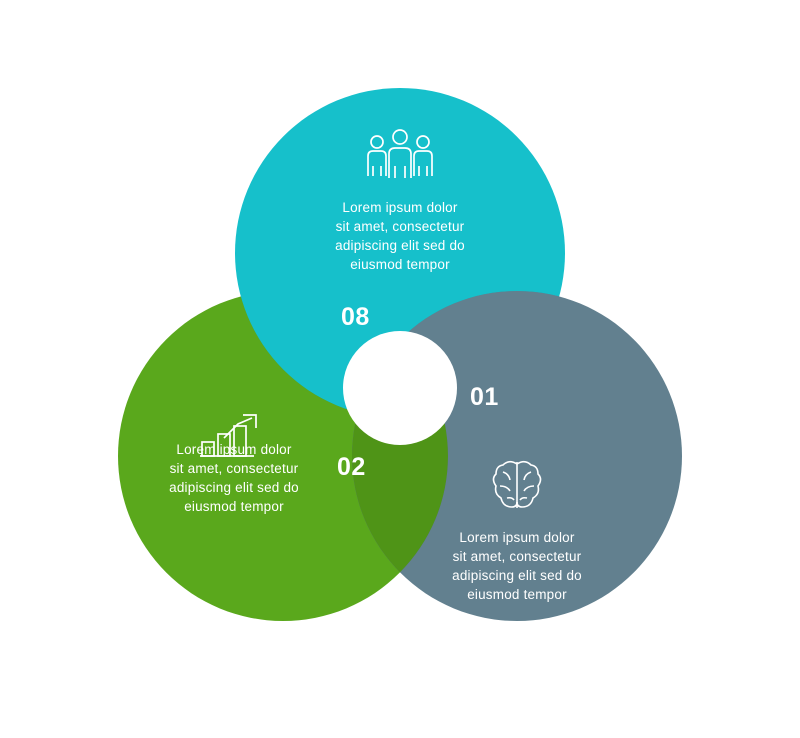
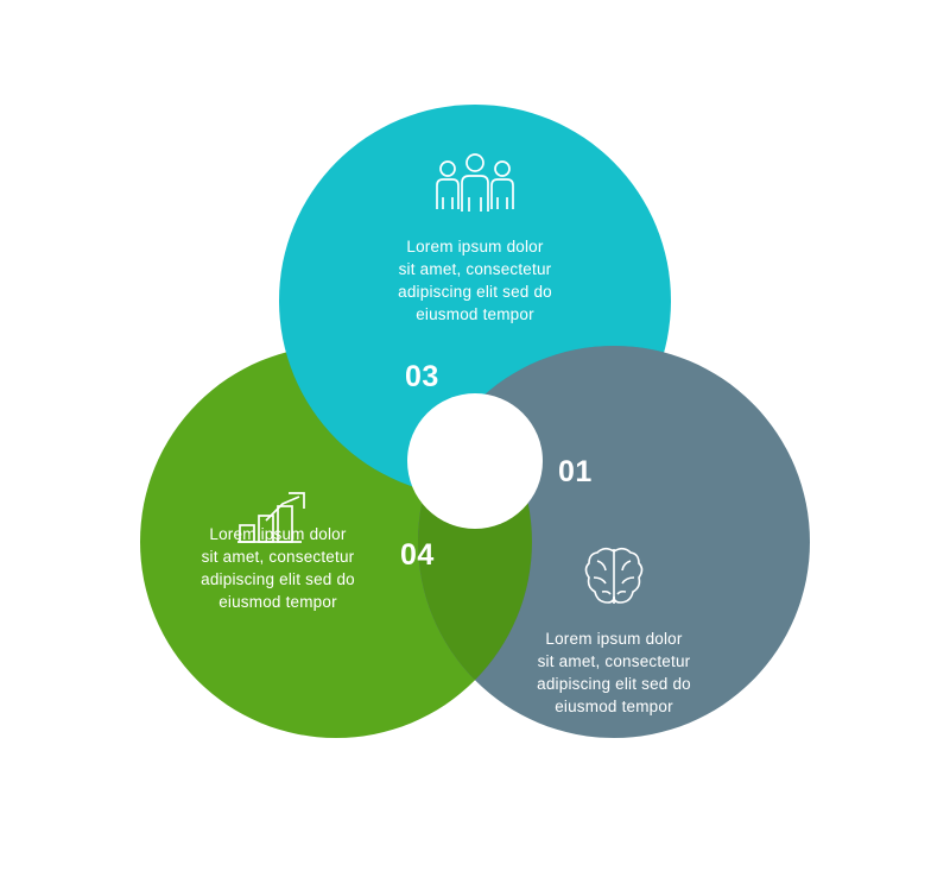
- 08
+ 03
  01
- 02
+ 04
  Lorem ipsum dolor
  sit amet, consectetur
  adipiscing elit sed do
  eiusmod tempor
  Lorem ipsum dolor
  sit amet, consectetur
  adipiscing elit sed do
  eiusmod tempor
  Lorem ipsum dolor
  sit amet, consectetur
  adipiscing elit sed do
  eiusmod tempor
